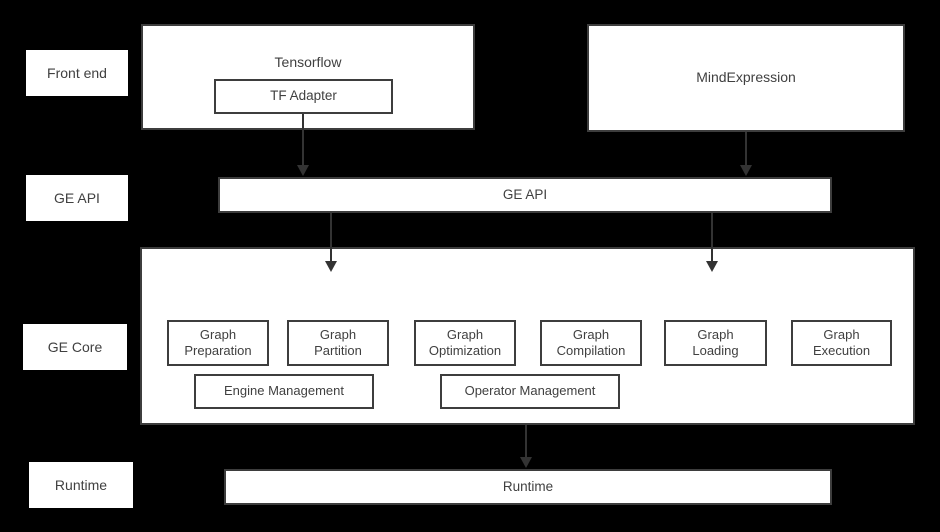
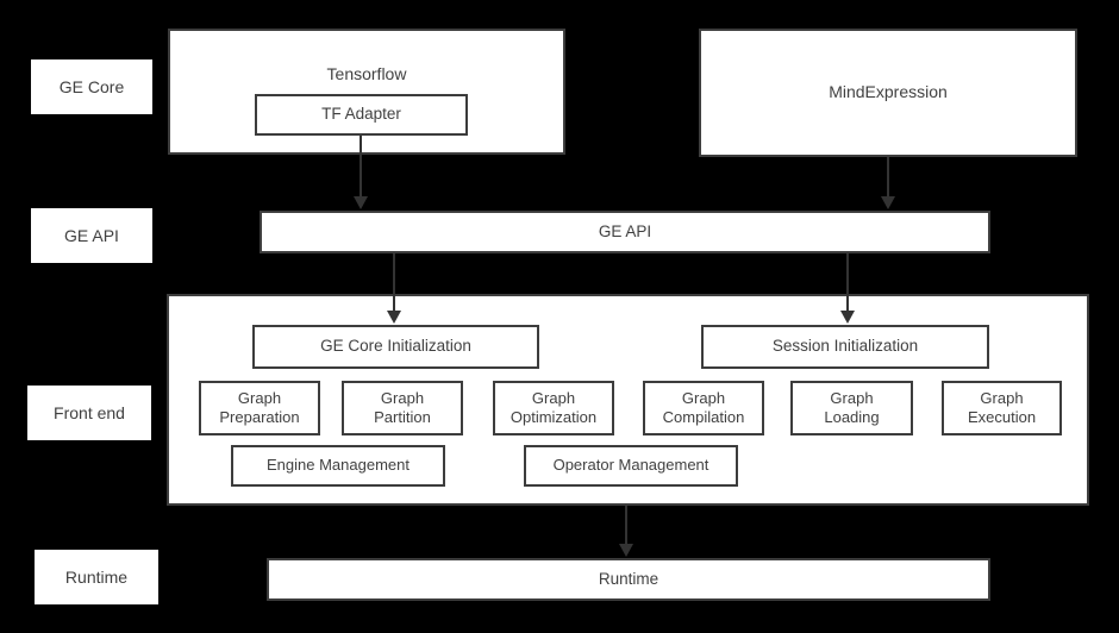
- Front end
+ GE Core
  GE API
- GE Core
+ Front end
  Runtime
  Tensorflow
  TF Adapter
  MindExpression
  GE API
+ GE Core Initialization
+ Session Initialization
  Graph
  Preparation
  Graph
  Partition
  Graph
  Optimization
  Graph
  Compilation
  Graph
  Loading
  Graph
  Execution
  Engine Management
  Operator Management
  Runtime
